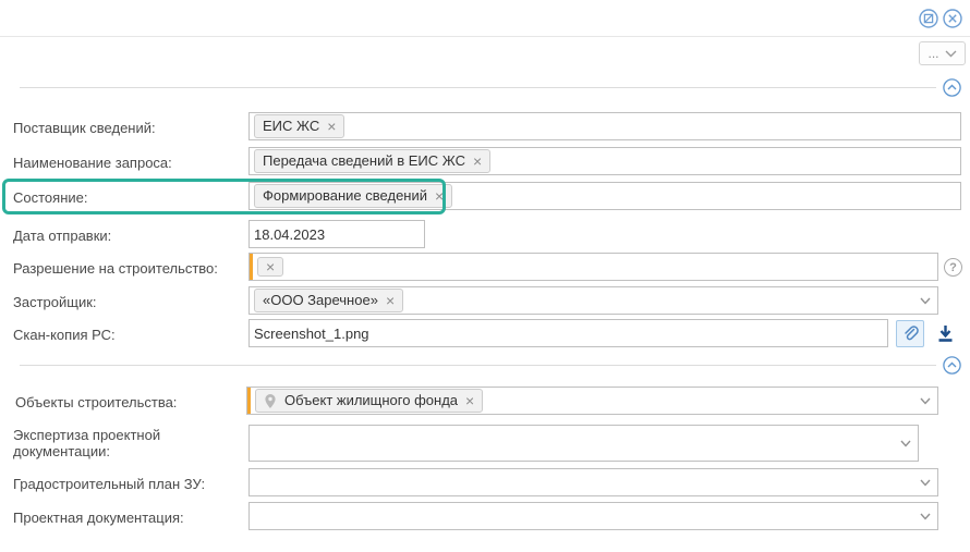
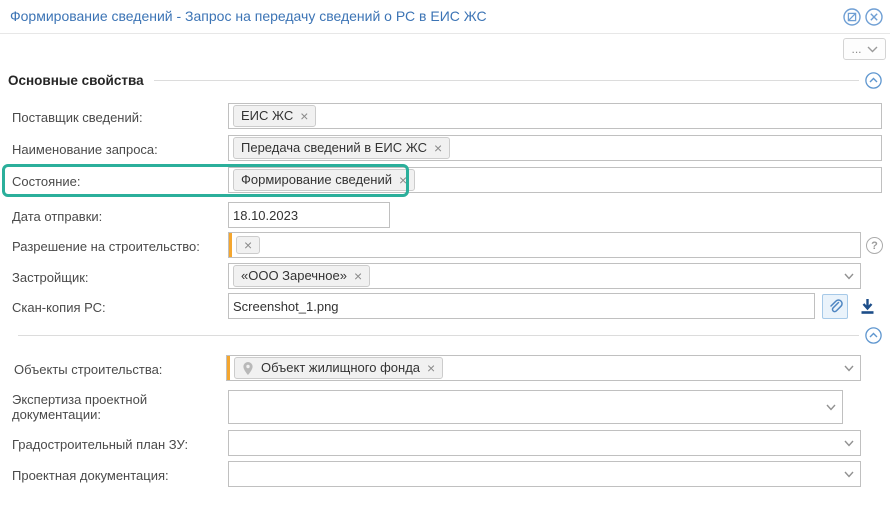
+ Формирование сведений - Запрос на передачу сведений о РС в ЕИС ЖС
  ...
+ Основные свойства
  Поставщик сведений:
  ЕИС ЖС
  ×
  Наименование запроса:
  Передача сведений в ЕИС ЖС
  ×
  Состояние:
  Формирование сведений
  ×
  Дата отправки:
- 18.04.2023
+ 18.10.2023
  Разрешение на строительство:
  ×
  ?
  Застройщик:
  «ООО Заречное»
  ×
  Скан-копия РС:
  Screenshot_1.png
  Объекты строительства:
  Объект жилищного фонда
  ×
  Экспертиза проектной документации:
  Градостроительный план ЗУ:
  Проектная документация:
